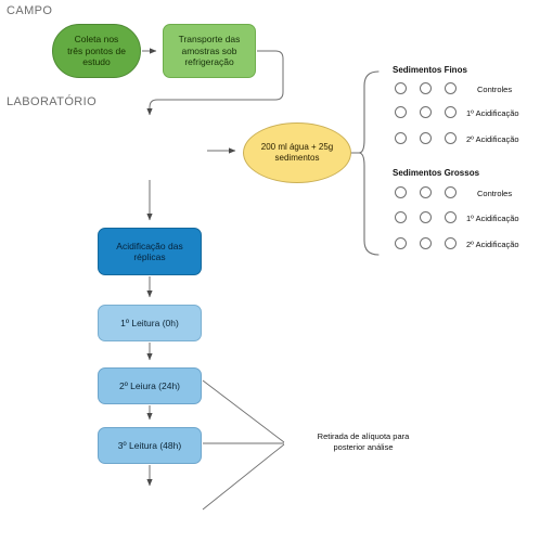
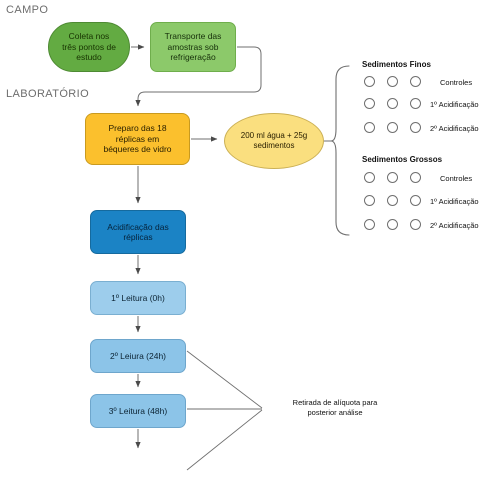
  CAMPO
  LABORATÓRIO
  Coleta nos
  três pontos de
  estudo
  Transporte das
  amostras sob
  refrigeração
+ Preparo das 18
+ réplicas em
+ béqueres de vidro
  200 ml água + 25g
  sedimentos
  Acidificação das
  réplicas
  1º Leitura (0h)
  2º Leiura (24h)
  3º Leitura (48h)
  Retirada de alíquota para
  posterior análise
  Sedimentos Finos
  Controles
  1º Acidificação
  2º Acidificação
  Sedimentos Grossos
  Controles
  1º Acidificação
  2º Acidificação
